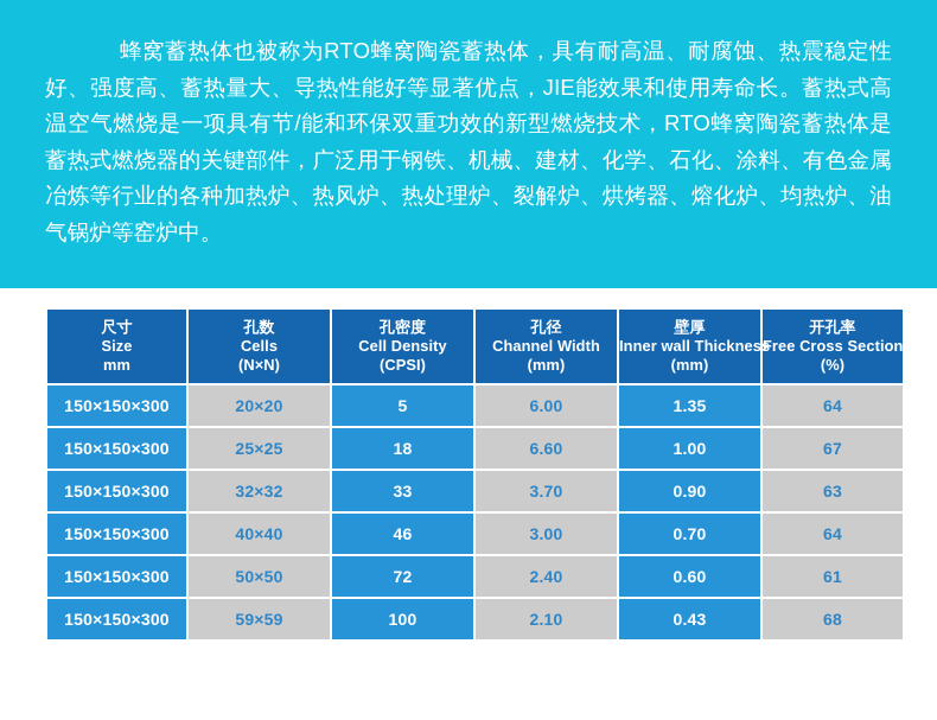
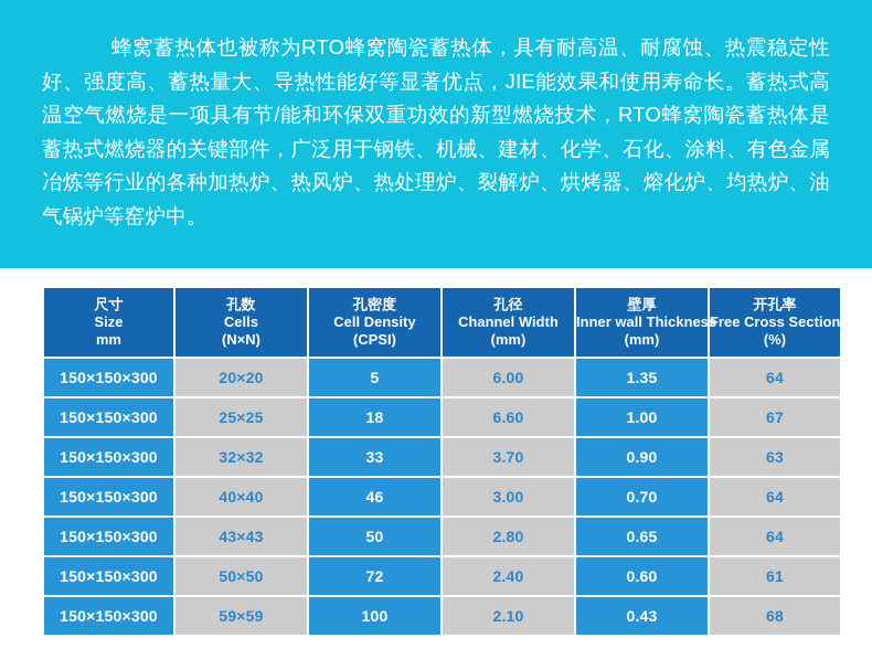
  蜂窝蓄热体也被称为RTO蜂窝陶瓷蓄热体，具有耐高温、耐腐蚀、热震稳定性好、强度高、蓄热量大、导热性能好等显著优点，JIE能效果和使用寿命长。蓄热式高温空气燃烧是一项具有节/能和环保双重功效的新型燃烧技术，RTO蜂窝陶瓷蓄热体是蓄热式燃烧器的关键部件，广泛用于钢铁、机械、建材、化学、石化、涂料、有色金属冶炼等行业的各种加热炉、热风炉、热处理炉、裂解炉、烘烤器、熔化炉、均热炉、油气锅炉等窑炉中。
  尺寸Sizemm	孔数Cells(N×N)	孔密度Cell Density(CPSI)	孔径Channel Width(mm)	壁厚Inner wall Thicknes(mm)	开孔率Free Cross Section(%)
  150×150×300	20×20	5	6.00	1.35	64
  150×150×300	25×25	18	6.60	1.00	67
  150×150×300	32×32	33	3.70	0.90	63
  150×150×300	40×40	46	3.00	0.70	64
+ 150×150×300	43×43	50	2.80	0.65	64
  150×150×300	50×50	72	2.40	0.60	61
  150×150×300	59×59	100	2.10	0.43	68
